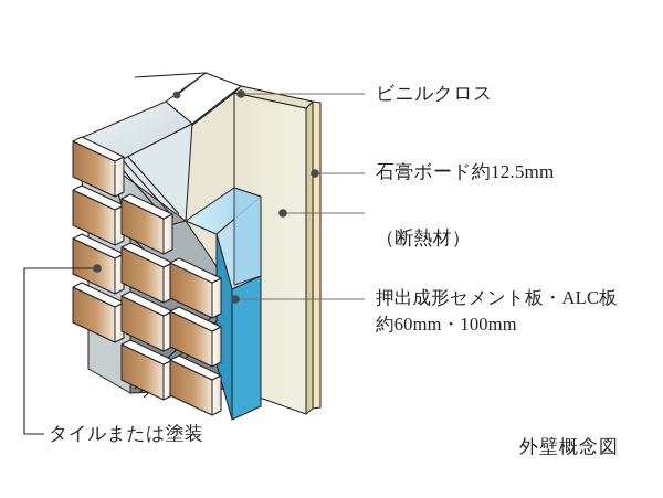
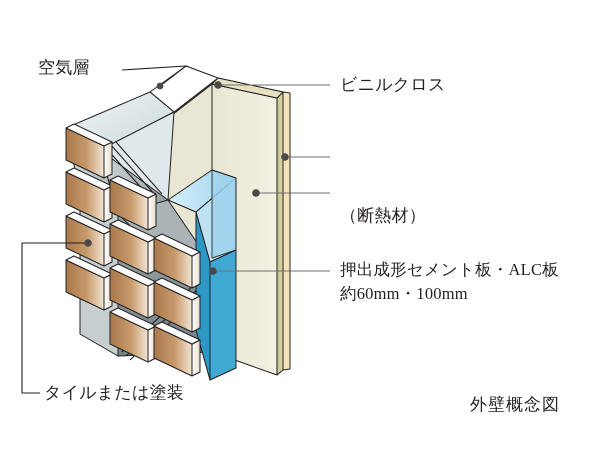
+ 空気層
  ビニルクロス
- 石膏ボード約12.5mm
  （断熱材）
  押出成形セメント板・ALC板
  約60mm・100mm
  タイルまたは塗装
  外壁概念図
